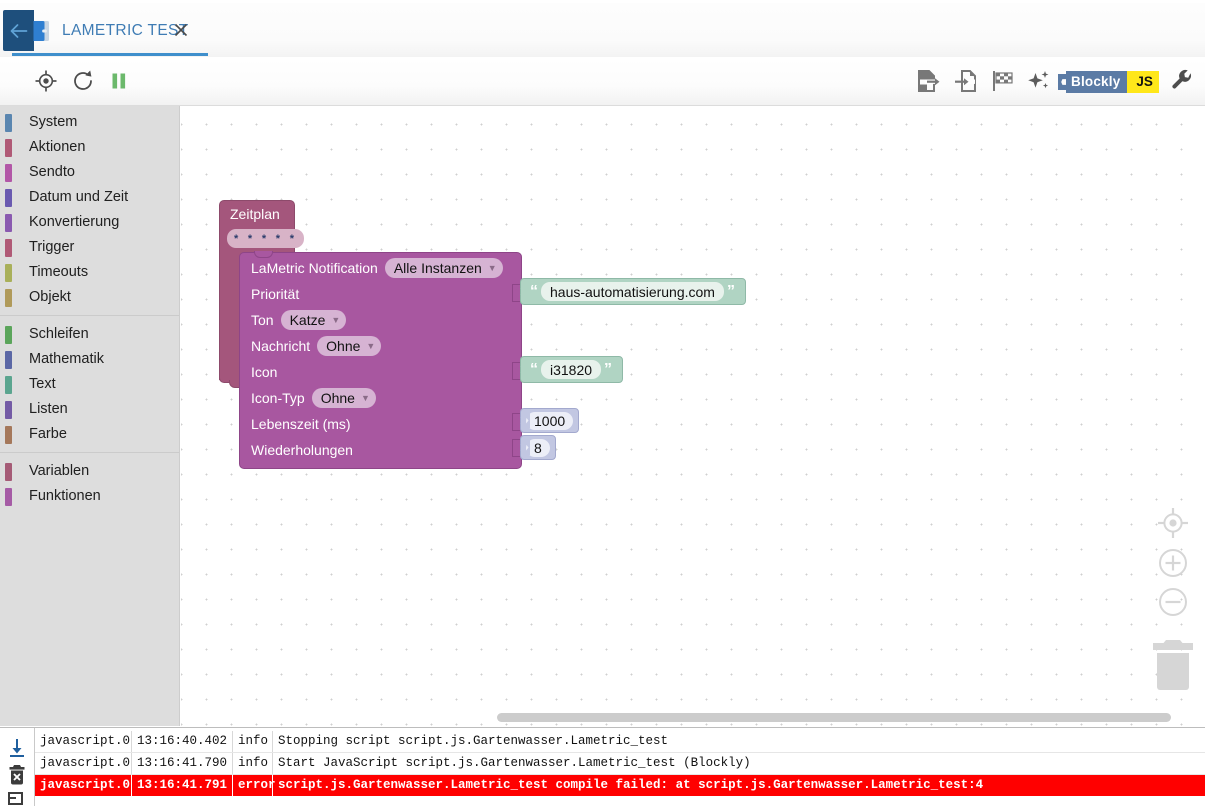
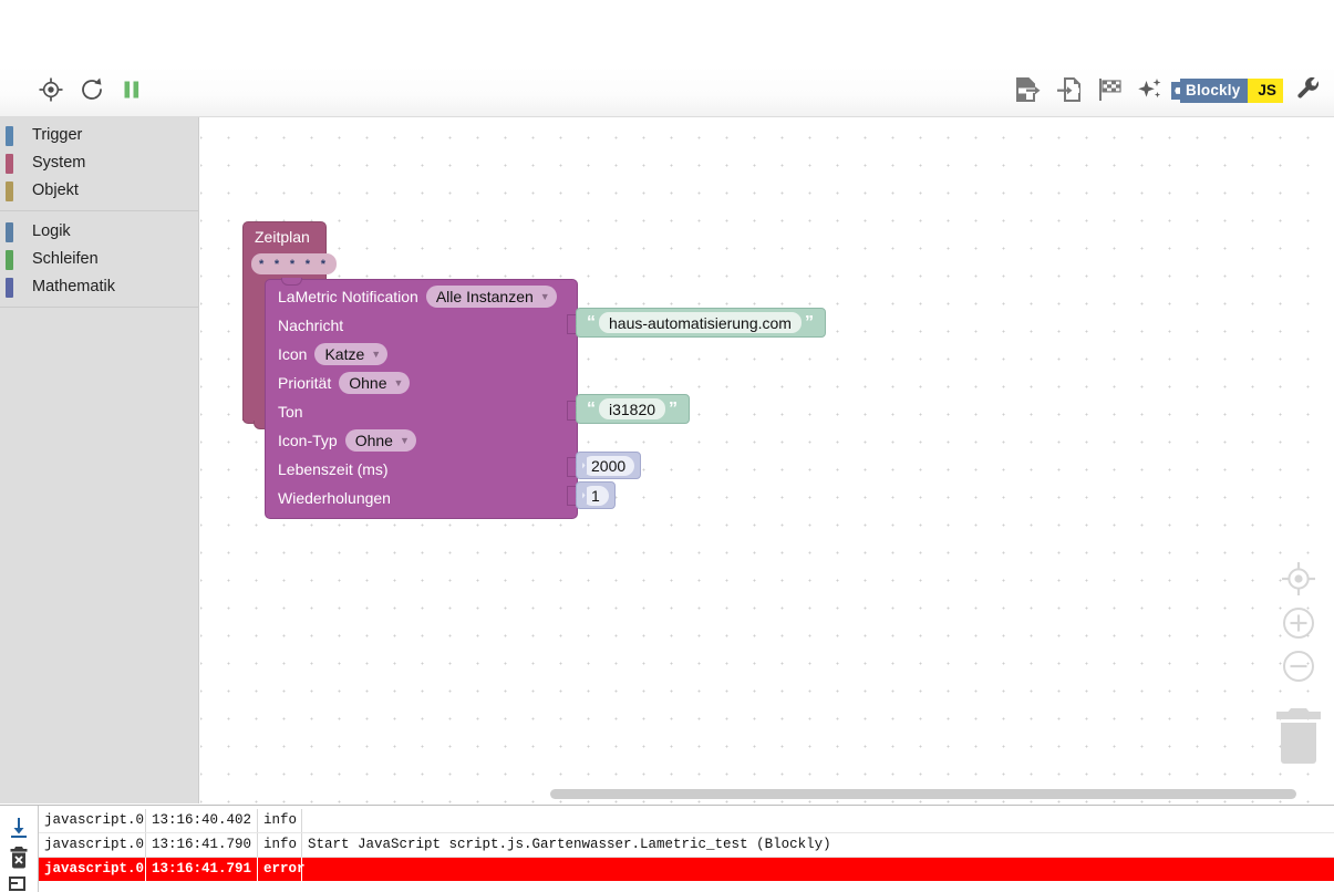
- LAMETRIC TEST
  Blockly
  JS
- System
+ Trigger
- Aktionen
- Sendto
- Datum und Zeit
- Konvertierung
- Trigger
+ System
- Timeouts
  Objekt
+ Logik
  Schleifen
  Mathematik
- Text
- Listen
- Farbe
- Variablen
- Funktionen
  Zeitplan
  * * * * *
  LaMetric Notification
  Alle Instanzen
  ▼
- Priorität
+ Nachricht
- Ton
+ Icon
  Katze
  ▼
- Nachricht
+ Priorität
  Ohne
  ▼
- Icon
+ Ton
  Icon-Typ
  Ohne
  ▼
  Lebenszeit (ms)
  Wiederholungen
  “
  haus-automatisierung.com
  ”
  “
  i31820
  ”
- 1000
+ 2000
- 8
+ 1
  javascript.0
  13:16:40.402
  info
- Stopping script script.js.Gartenwasser.Lametric_test
  javascript.0
  13:16:41.790
  info
  Start JavaScript script.js.Gartenwasser.Lametric_test (Blockly)
  javascript.0
  13:16:41.791
  error
- script.js.Gartenwasser.Lametric_test compile failed: at script.js.Gartenwasser.Lametric_test:4
